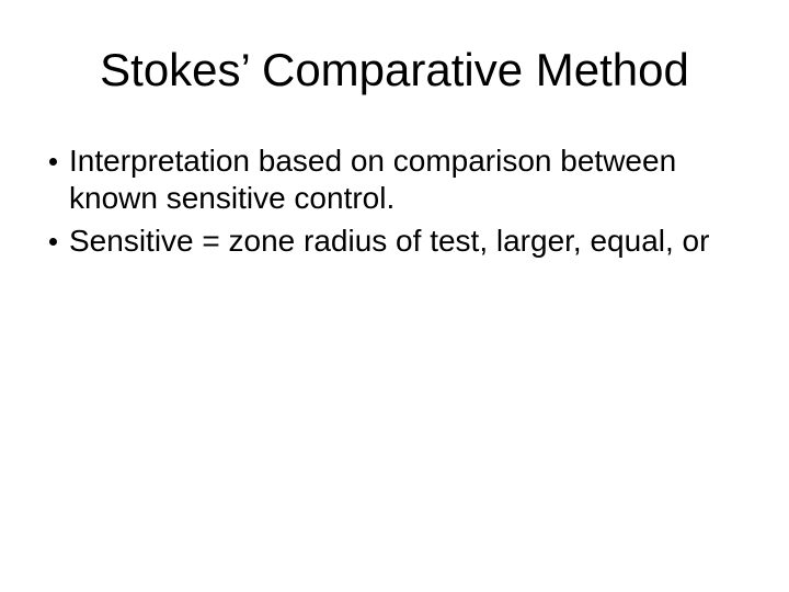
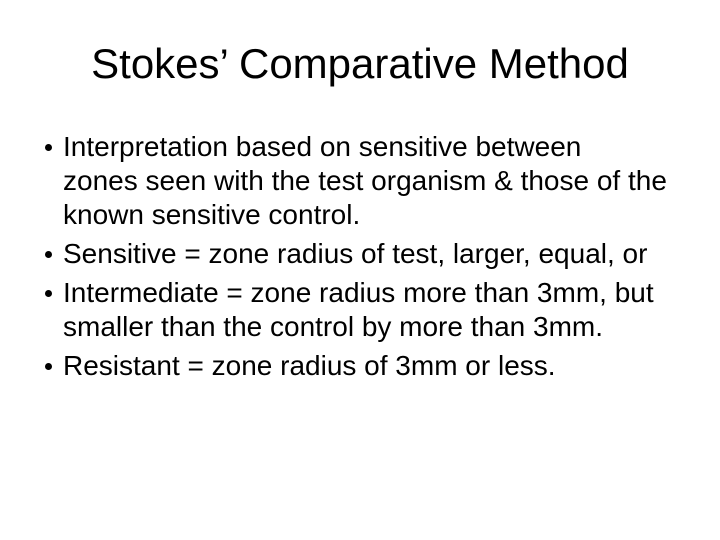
  Stokes’ Comparative Method
- Interpretation based on comparison between
+ Interpretation based on sensitive between
+ zones seen with the test organism & those of the
  known sensitive control.
  Sensitive = zone radius of test, larger, equal, or
+ Intermediate = zone radius more than 3mm, but
+ smaller than the control by more than 3mm.
+ Resistant = zone radius of 3mm or less.
